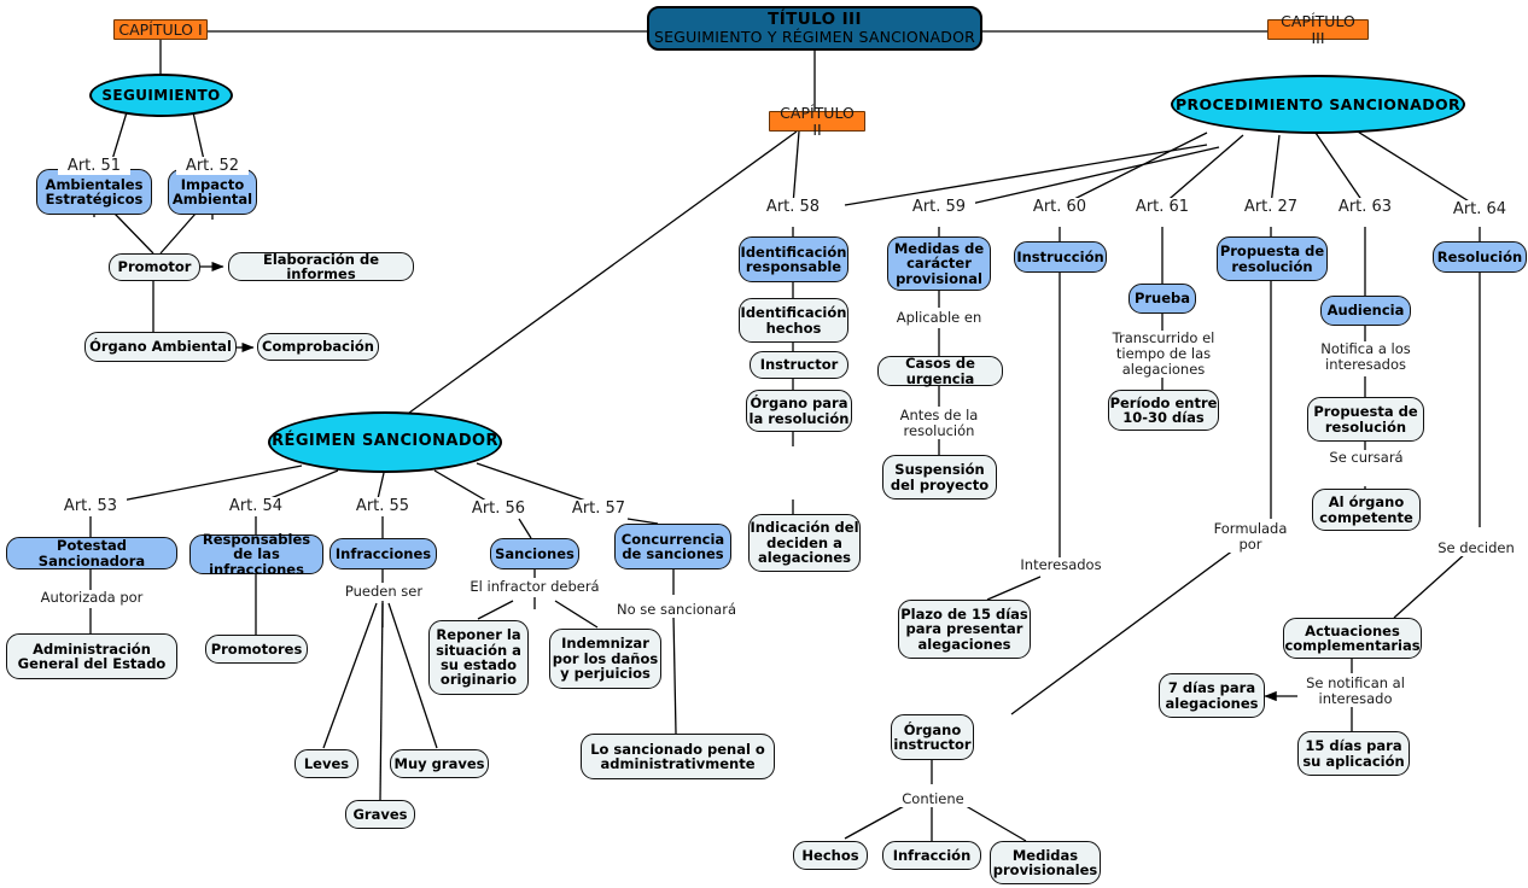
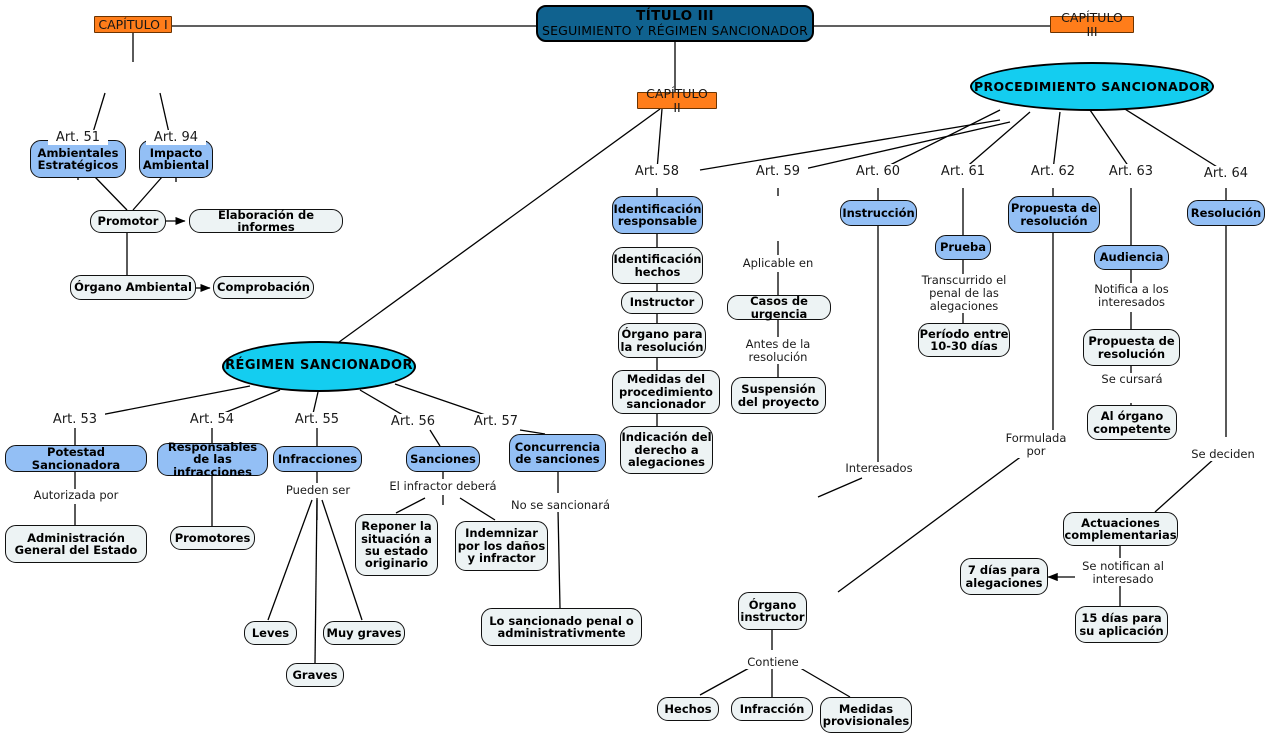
  TÍTULO III
  SEGUIMIENTO Y RÉGIMEN SANCIONADOR
  CAPÍTULO I
  CAPÍTULO II
  CAPÍTULO III
- SEGUIMIENTO
  RÉGIMEN SANCIONADOR
  PROCEDIMIENTO SANCIONADOR
  Art. 51
- Art. 52
+ Art. 94
  Art. 53
  Art. 54
  Art. 55
  Art. 56
  Art. 57
  Art. 58
  Art. 59
  Art. 60
  Art. 61
- Art. 27
+ Art. 62
  Art. 63
  Art. 64
  Ambientales Estratégicos
  Impacto Ambiental
  Promotor
  Elaboración de informes
  Órgano Ambiental
  Comprobación
  Potestad Sancionadora
  Autorizada por
  Administración General del Estado
  Responsables de las infracciones
  Promotores
  Infracciones
  Pueden ser
  Leves
  Graves
  Muy graves
  Sanciones
  El infractor deberá
  Reponer la situación a su estado originario
- Indemnizar por los daños y perjuicios
+ Indemnizar por los daños y infractor
  Concurrencia de sanciones
  No se sancionará
  Lo sancionado penal o administrativmente
  Identificación responsable
  Identificación hechos
  Instructor
  Órgano para la resolución
+ Medidas del procedimiento sancionador
- Indicación del deciden a alegaciones
+ Indicación del derecho a alegaciones
- Medidas de carácter provisional
  Aplicable en
  Casos de urgencia
  Antes de la resolución
  Suspensión del proyecto
  Instrucción
  Interesados
- Plazo de 15 días para presentar alegaciones
  Órgano instructor
  Contiene
  Hechos
  Infracción
  Medidas provisionales
  Prueba
- Transcurrido el tiempo de las alegaciones
+ Transcurrido el penal de las alegaciones
  Período entre 10-30 días
  Propuesta de resolución
  Formulada por
  Audiencia
  Notifica a los interesados
  Propuesta de resolución
  Se cursará
  Al órgano competente
  Resolución
  Se deciden
  Actuaciones complementarias
  Se notifican al interesado
  7 días para alegaciones
  15 días para su aplicación
